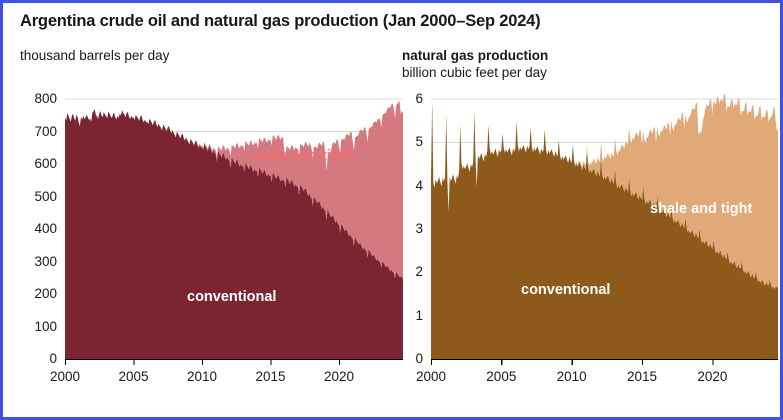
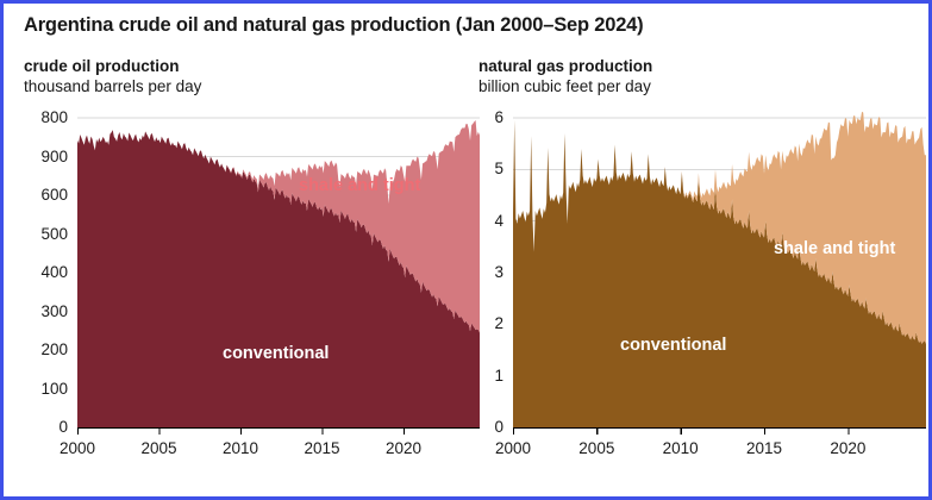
  Argentina crude oil and natural gas production (Jan 2000–Sep 2024)
+ crude oil production
  thousand barrels per day
  natural gas production
  billion cubic feet per day
  2000
  2005
  2010
  2015
  2020
  0
  100
  200
  300
  400
  500
  600
- 700
+ 900
  800
  shale and tight
  conventional
  2000
  2005
  2010
  2015
  2020
  0
  1
  2
  3
  4
  5
  6
  shale and tight
  conventional
